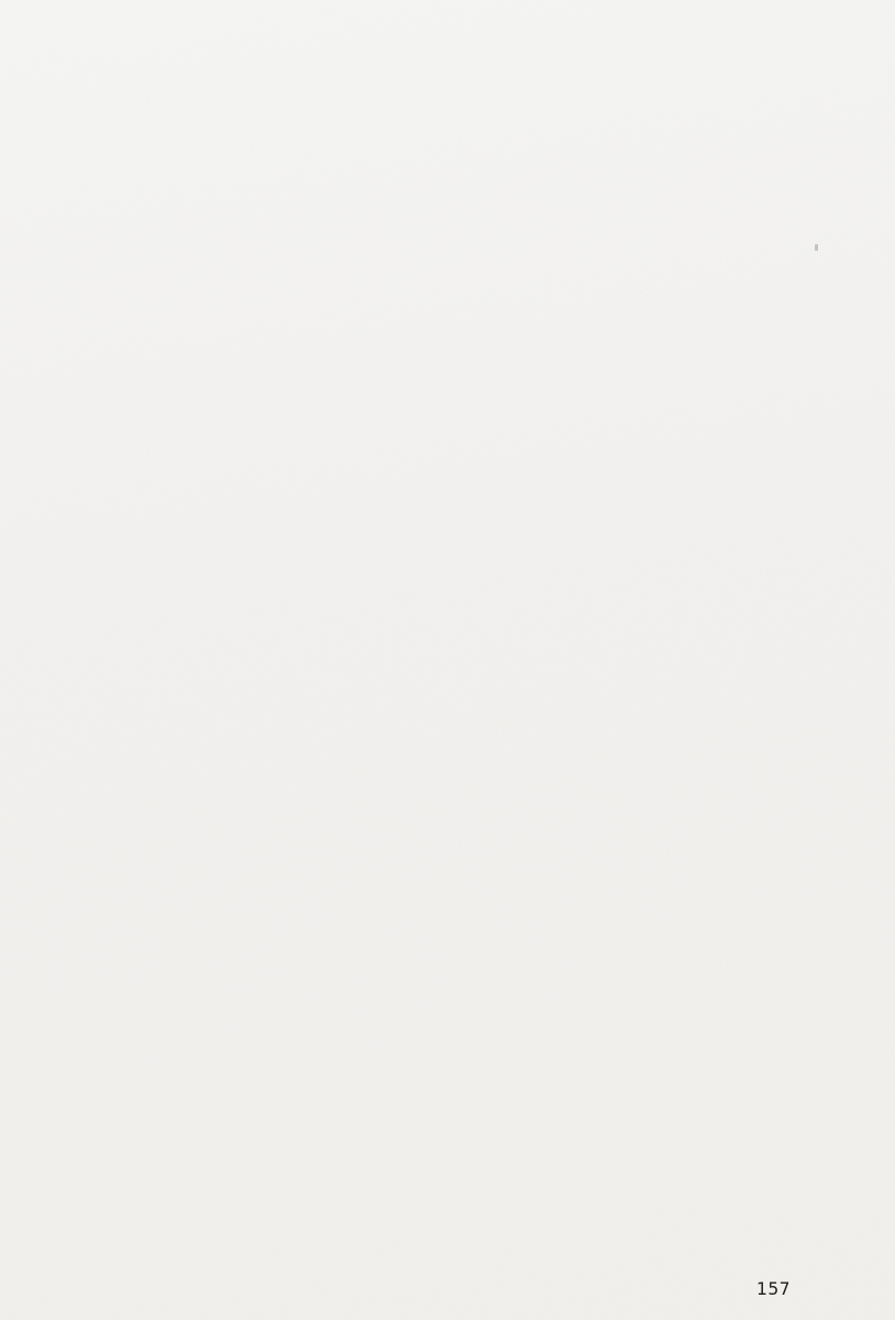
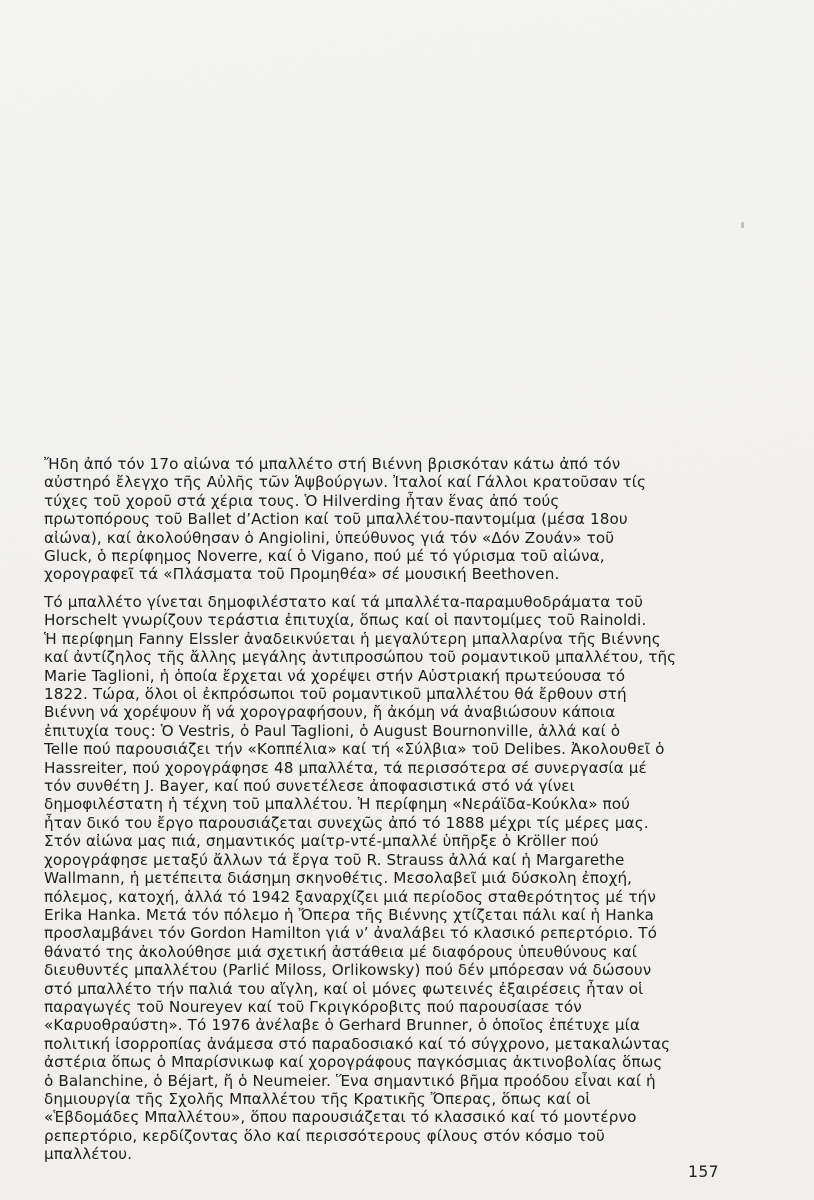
+ Ἤδη ἀπό τόν 17ο αἰώνα τό μπαλλέτο στή Βιέννη βρισκόταν κάτω ἀπό τόν
+ αὐστηρό ἔλεγχο τῆς Αὐλῆς τῶν Ἁψβούργων. Ἰταλοί καί Γάλλοι κρατοῦσαν τίς
+ τύχες τοῦ χοροῦ στά χέρια τους. Ὁ Hilverding ἦταν ἕνας ἀπό τούς
+ πρωτοπόρους τοῦ Ballet d’Action καί τοῦ μπαλλέτου-παντομίμα (μέσα 18ου
+ αἰώνα), καί ἀκολούθησαν ὁ Angiolini, ὑπεύθυνος γιά τόν «Δόν Ζουάν» τοῦ
+ Gluck, ὁ περίφημος Noverre, καί ὁ Vigano, πού μέ τό γύρισμα τοῦ αἰώνα,
+ χορογραφεῖ τά «Πλάσματα τοῦ Προμηθέα» σέ μουσική Beethoven.
+ Τό μπαλλέτο γίνεται δημοφιλέστατο καί τά μπαλλέτα-παραμυθοδράματα τοῦ
+ Horschelt γνωρίζουν τεράστια ἐπιτυχία, ὅπως καί οἱ παντομίμες τοῦ Rainoldi.
+ Ἡ περίφημη Fanny Elssler ἀναδεικνύεται ἡ μεγαλύτερη μπαλλαρίνα τῆς Βιέννης
+ καί ἀντίζηλος τῆς ἄλλης μεγάλης ἀντιπροσώπου τοῦ ρομαντικοῦ μπαλλέτου, τῆς
+ Marie Taglioni, ἡ ὁποία ἔρχεται νά χορέψει στήν Αὐστριακή πρωτεύουσα τό
+ 1822. Τώρα, ὅλοι οἱ ἐκπρόσωποι τοῦ ρομαντικοῦ μπαλλέτου θά ἔρθουν στή
+ Βιέννη νά χορέψουν ἤ νά χορογραφήσουν, ἤ ἀκόμη νά ἀναβιώσουν κάποια
+ ἐπιτυχία τους: Ὁ Vestris, ὁ Paul Taglioni, ὁ August Bournonville, ἀλλά καί ὁ
+ Telle πού παρουσιάζει τήν «Κοππέλια» καί τή «Σύλβια» τοῦ Delibes. Ἀκολουθεῖ ὁ
+ Hassreiter, πού χορογράφησε 48 μπαλλέτα, τά περισσότερα σέ συνεργασία μέ
+ τόν συνθέτη J. Bayer, καί πού συνετέλεσε ἀποφασιστικά στό νά γίνει
+ δημοφιλέστατη ἡ τέχνη τοῦ μπαλλέτου. Ἡ περίφημη «Νεράϊδα-Κούκλα» πού
+ ἦταν δικό του ἔργο παρουσιάζεται συνεχῶς ἀπό τό 1888 μέχρι τίς μέρες μας.
+ Στόν αἰώνα μας πιά, σημαντικός μαίτρ-ντέ-μπαλλέ ὑπῆρξε ὁ Kröller πού
+ χορογράφησε μεταξύ ἄλλων τά ἔργα τοῦ R. Strauss ἀλλά καί ἡ Margarethe
+ Wallmann, ἡ μετέπειτα διάσημη σκηνοθέτις. Μεσολαβεῖ μιά δύσκολη ἐποχή,
+ πόλεμος, κατοχή, ἀλλά τό 1942 ξαναρχίζει μιά περίοδος σταθερότητος μέ τήν
+ Erika Hanka. Μετά τόν πόλεμο ἡ Ὄπερα τῆς Βιέννης χτίζεται πάλι καί ἡ Hanka
+ προσλαμβάνει τόν Gordon Hamilton γιά ν’ ἀναλάβει τό κλασικό ρεπερτόριο. Τό
+ θάνατό της ἀκολούθησε μιά σχετική ἀστάθεια μέ διαφόρους ὑπευθύνους καί
+ διευθυντές μπαλλέτου (Parlić Miloss, Orlikowsky) πού δέν μπόρεσαν νά δώσουν
+ στό μπαλλέτο τήν παλιά του αἴγλη, καί οἱ μόνες φωτεινές ἐξαιρέσεις ἦταν οἱ
+ παραγωγές τοῦ Noureyev καί τοῦ Γκριγκόροβιτς πού παρουσίασε τόν
+ «Καρυοθραύστη». Τό 1976 ἀνέλαβε ὁ Gerhard Brunner, ὁ ὁποῖος ἐπέτυχε μία
+ πολιτική ἰσορροπίας ἀνάμεσα στό παραδοσιακό καί τό σύγχρονο, μετακαλώντας
+ ἀστέρια ὅπως ὁ Μπαρίσνικωφ καί χορογράφους παγκόσμιας ἀκτινοβολίας ὅπως
+ ὁ Balanchine, ὁ Béjart, ἤ ὁ Neumeier. Ἕνα σημαντικό βῆμα προόδου εἶναι καί ἡ
+ δημιουργία τῆς Σχολῆς Μπαλλέτου τῆς Κρατικῆς Ὄπερας, ὅπως καί οἱ
+ «Ἑβδομάδες Μπαλλέτου», ὅπου παρουσιάζεται τό κλασσικό καί τό μοντέρνο
+ ρεπερτόριο, κερδίζοντας ὅλο καί περισσότερους φίλους στόν κόσμο τοῦ
+ μπαλλέτου.
  157
